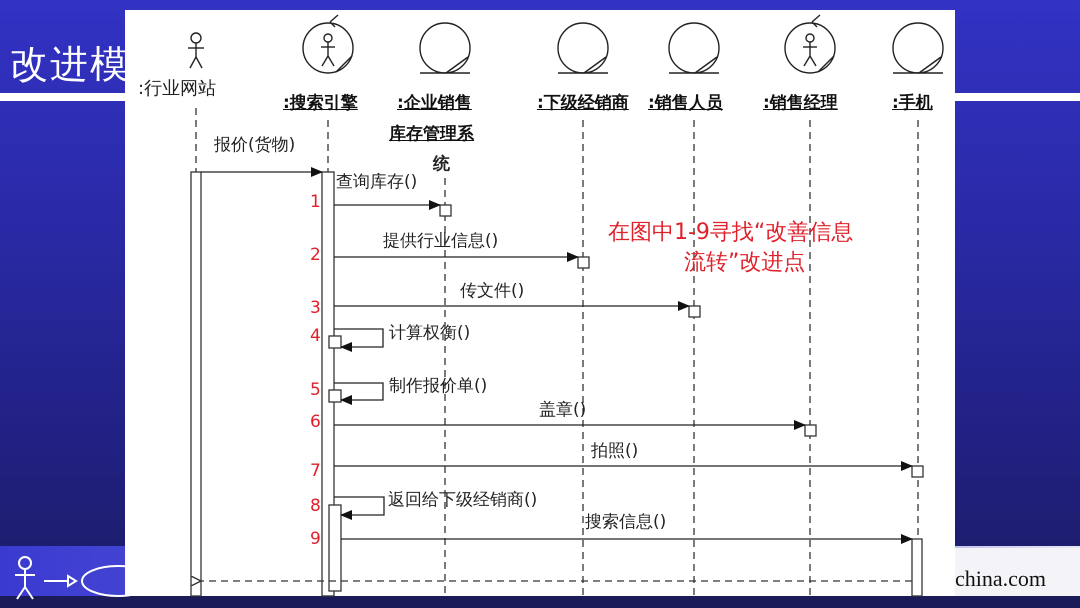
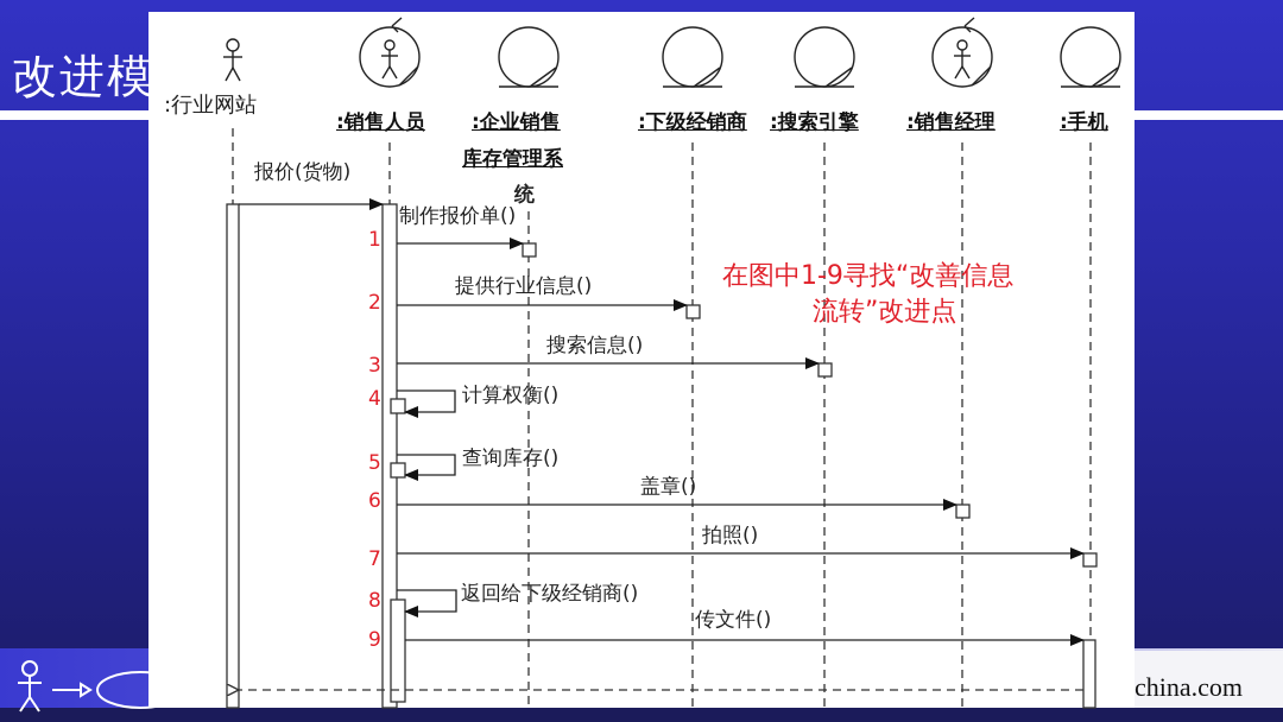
  改进模
  china.com
  :行业网站
- :搜索引擎
+ :销售人员
  :企业销售
  库存管理系
  统
  :下级经销商
- :销售人员
+ :搜索引擎
  :销售经理
  :手机
  报价(货物)
- 查询库存()
+ 制作报价单()
  提供行业信息()
- 传文件()
+ 搜索信息()
  计算权衡()
- 制作报价单()
+ 查询库存()
  盖章()
  拍照()
  返回给下级经销商()
- 搜索信息()
+ 传文件()
  1
  2
  3
  4
  5
  6
  7
  8
  9
  在图中1-9寻找“改善信息
  流转”改进点
